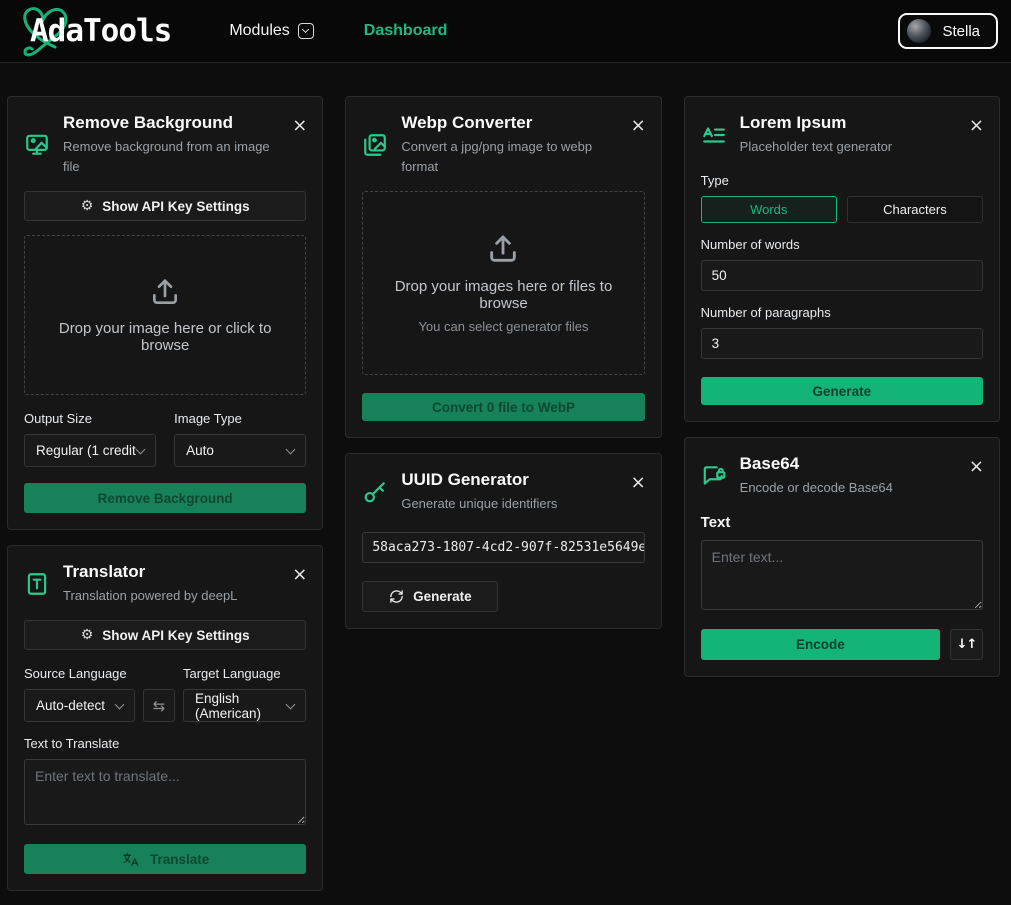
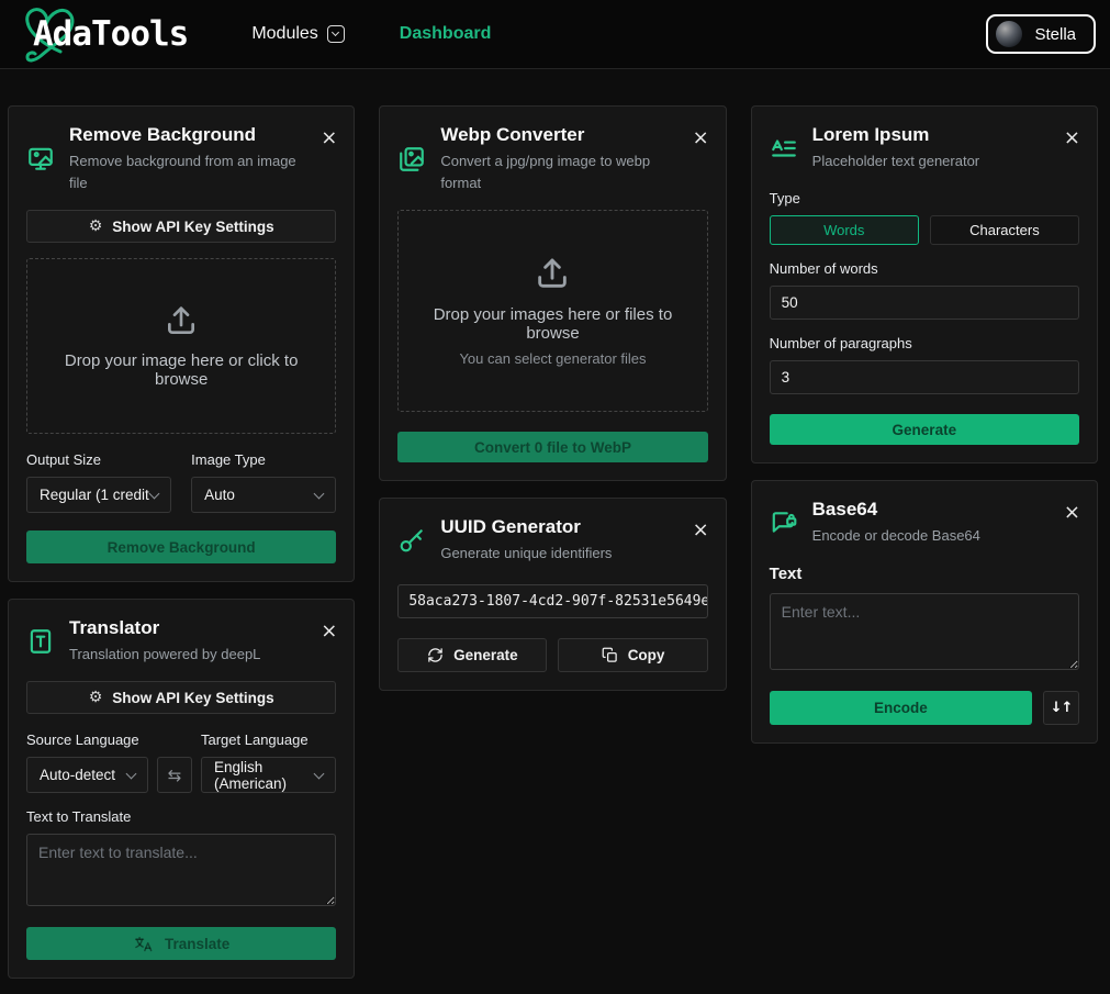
  AdaTools
  Modules
  Dashboard
  Stella
  ×
  Remove Background
  Remove background from an image file
  ⚙
  Show API Key Settings
  Drop your image here or click to browse
  Output Size
  Regular (1 credit
  Image Type
  Auto
  Remove Background
  ×
  Translator
  Translation powered by deepL
  ⚙
  Show API Key Settings
  Source Language
  Target Language
  Auto-detect
  ⇆
  English (American)
  Text to Translate
  Enter text to translate...
  Translate
  ×
  Webp Converter
  Convert a jpg/png image to webp format
  Drop your images here or files to browse
  You can select generator files
  Convert 0 file to WebP
  ×
  UUID Generator
  Generate unique identifiers
  58aca273-1807-4cd2-907f-82531e5649e
  Generate
+ Copy
  ×
  Lorem Ipsum
  Placeholder text generator
  Type
  Words
  Characters
  Number of words
  50
  Number of paragraphs
  3
  Generate
  ×
  Base64
  Encode or decode Base64
  Text
  Enter text...
  Encode
  ↓↑
